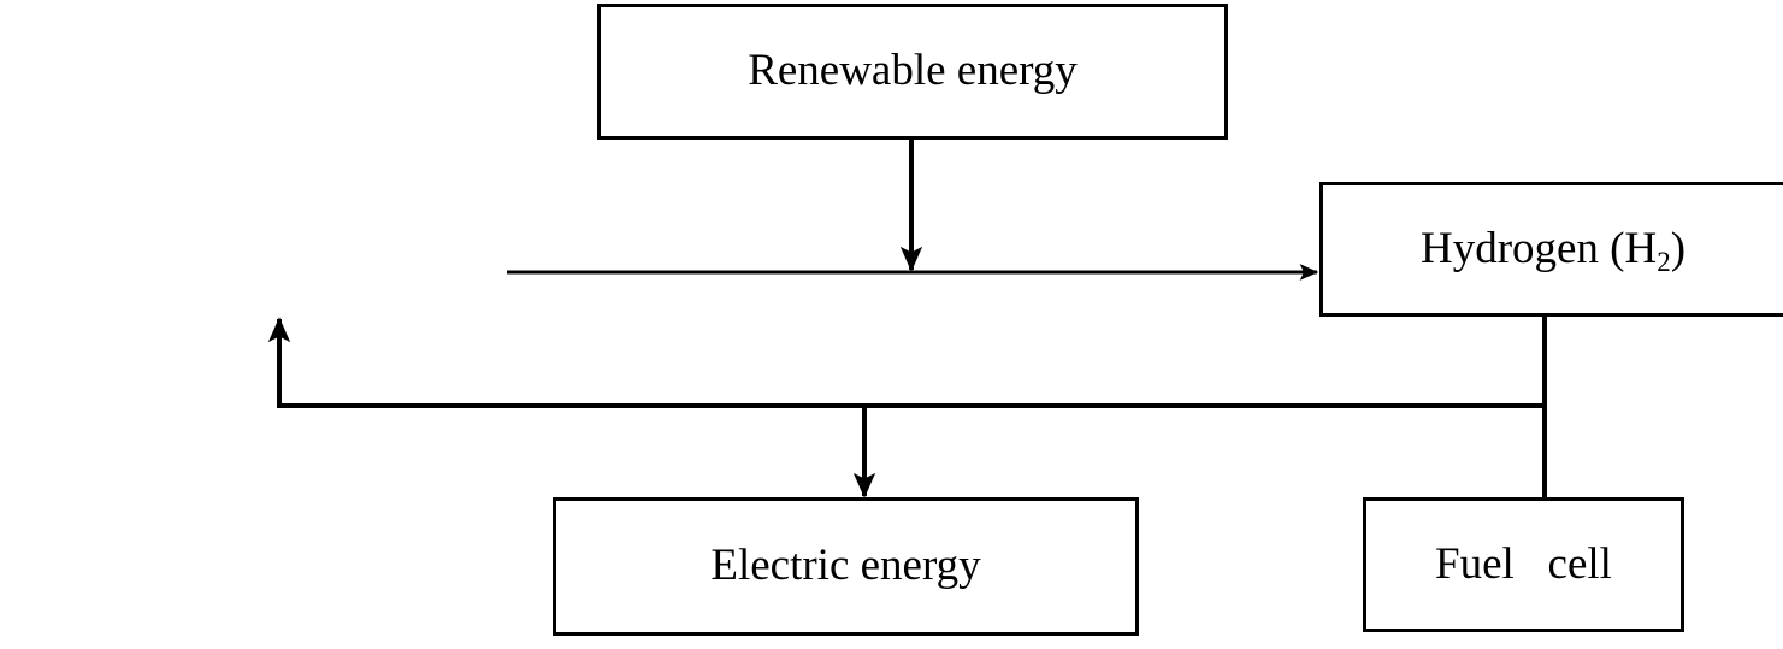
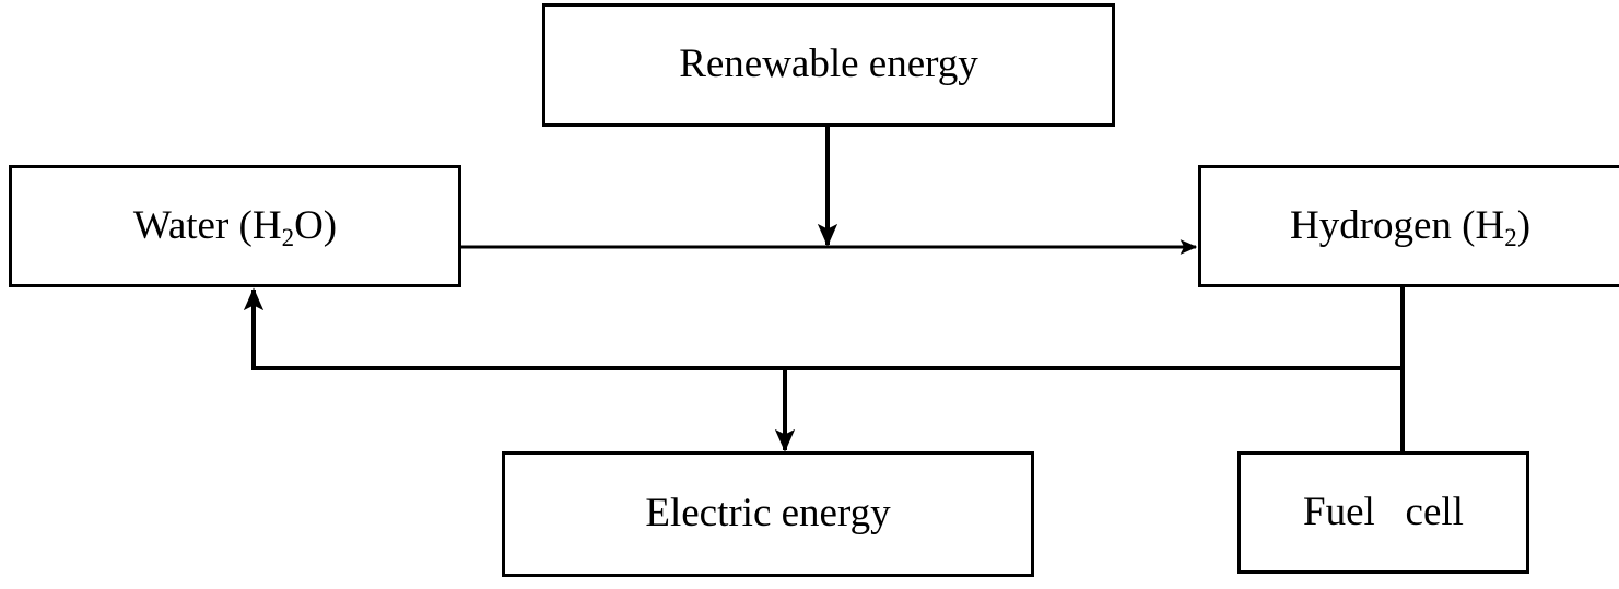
  Renewable energy
+ Water (H2O)
  Hydrogen (H2)
  Electric energy
  Fuel cell
